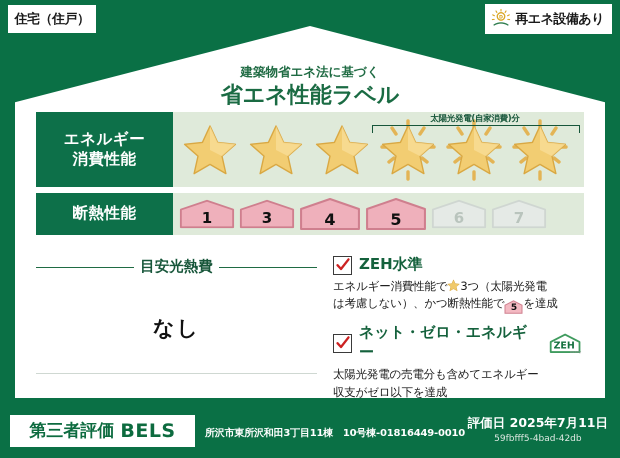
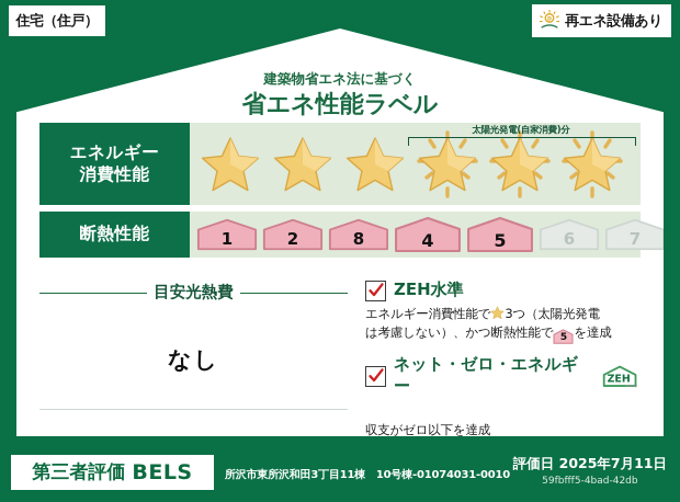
  住宅（住戸）
  再エネ設備あり
  建築物省エネ法に基づく
  省エネ性能ラベル
  エネルギー
  消費性能
  太陽光発電(自家消費)分
  断熱性能
  1
+ 2
- 3
+ 8
  4
  5
  6
  7
  目安光熱費
  なし
  ZEH水準
  エネルギー消費性能で 3つ（太陽光発電
  は考慮しない）、かつ断熱性能で 5を達成
  ネット・ゼロ・エネルギー
  ZEH
- 太陽光発電の売電分も含めてエネルギー
  収支がゼロ以下を達成
  第三者評価
  BELS
- 所沢市東所沢和田3丁目11棟 10号棟-01816449-0010
+ 所沢市東所沢和田3丁目11棟 10号棟-01074031-0010
  評価日 2025年7月11日
  59fbfff5-4bad-42db
